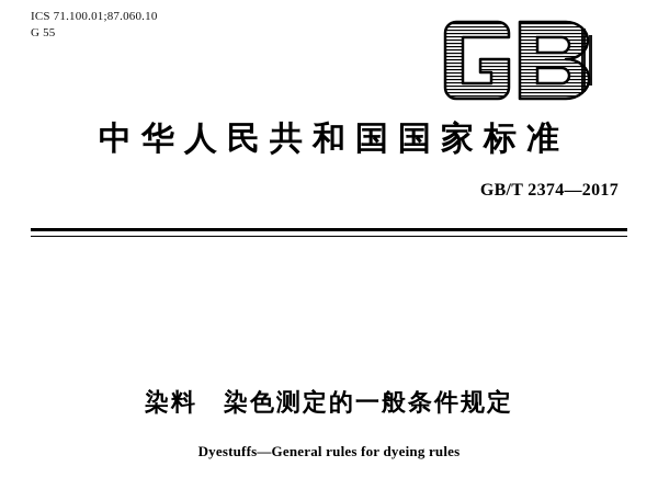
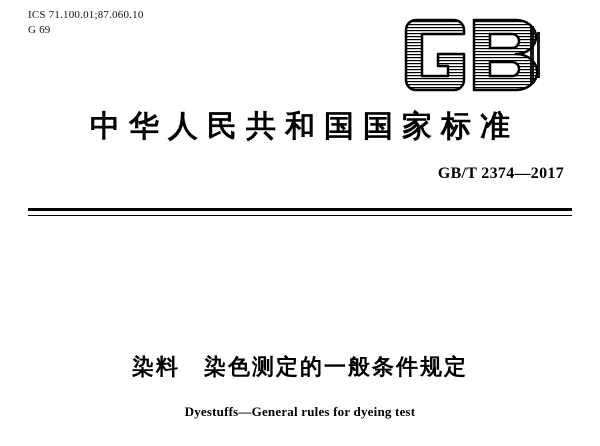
  ICS 71.100.01;87.060.10
- G 55
+ G 69
  中华人民共和国国家标准
  GB/T 2374—2017
  染料 染色测定的一般条件规定
- Dyestuffs—General rules for dyeing rules
+ Dyestuffs—General rules for dyeing test
